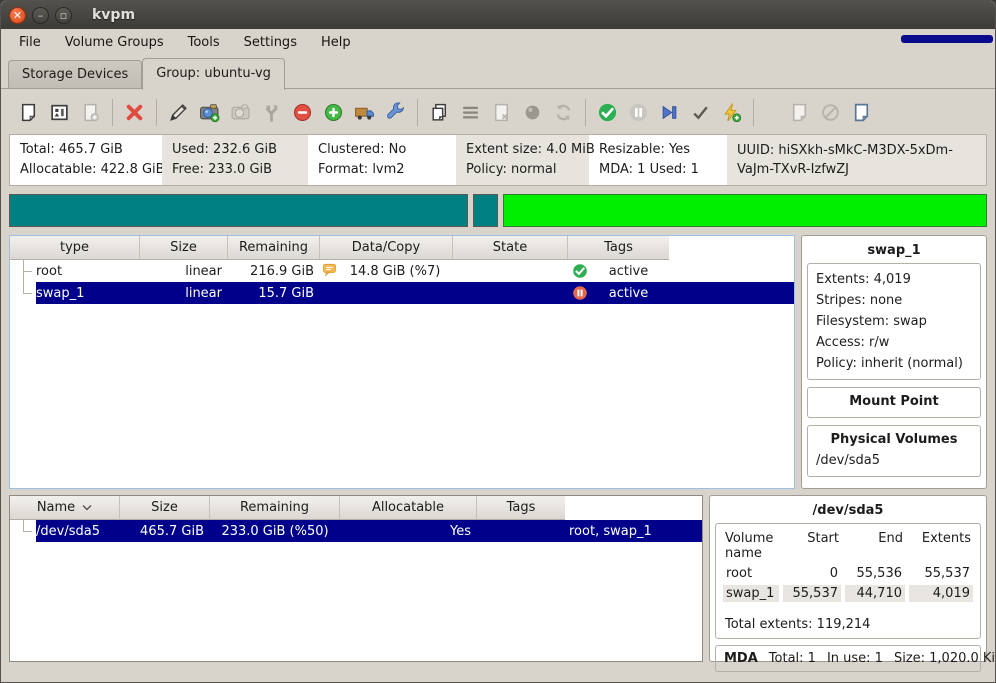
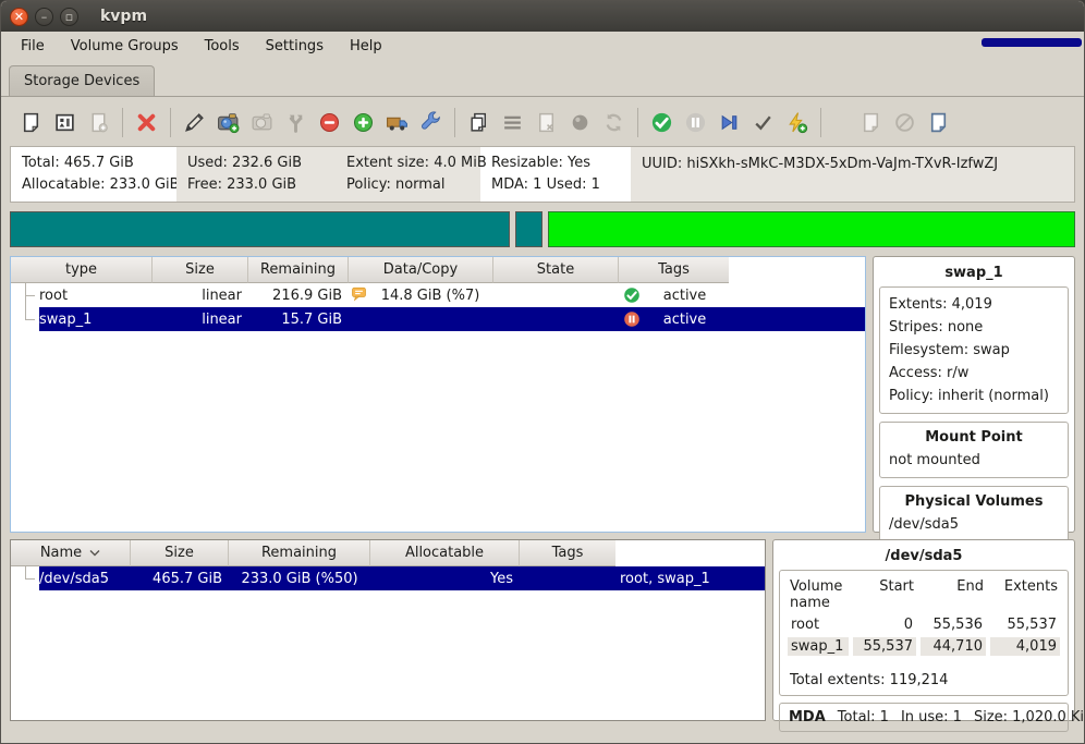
  ✕
  –
  ▫
  kvpm
  File
  Volume Groups
  Tools
  Settings
  Help
  Storage Devices
- Group: ubuntu-vg
  Total: 465.7 GiB
- Allocatable: 422.8 GiB
+ Allocatable: 233.0 GiB
  Used: 232.6 GiB
  Free: 233.0 GiB
- Clustered: No
- Format: lvm2
  Extent size: 4.0 Mi
  Policy: normal
  Resizable: Yes
  MDA: 1 Used: 1
  UUID: hiSXkh-sMkC-M3DX-5xDm-VaJm-TXvR-IzfwZJ
  type
  Size
  Remaining
  Data/Copy
  State
  Tags
  root
  linear
  216.9 GiB
  14.8 GiB (%7)
  active
  swap_1
  linear
  15.7 GiB
  active
  swap_1
  Extents: 4,019
  Stripes: none
  Filesystem: swap
  Access: r/w
  Policy: inherit (normal)
  Mount Point
+ not mounted
  Physical Volumes
  /dev/sda5
  Name
  Size
  Remaining
  Allocatable
  Tags
  /dev/sda5
  465.7 GiB
  233.0 GiB (%50)
  Yes
  root, swap_1
  /dev/sda5
  Volume name
  Start
  End
  Extents
  root
  0
  55,536
  55,537
  swap_1
  55,537
  44,710
  4,019
  Total extents: 119,214
  MDA
  Total: 1
  In use: 1
  Size: 1,020.0 Ki
